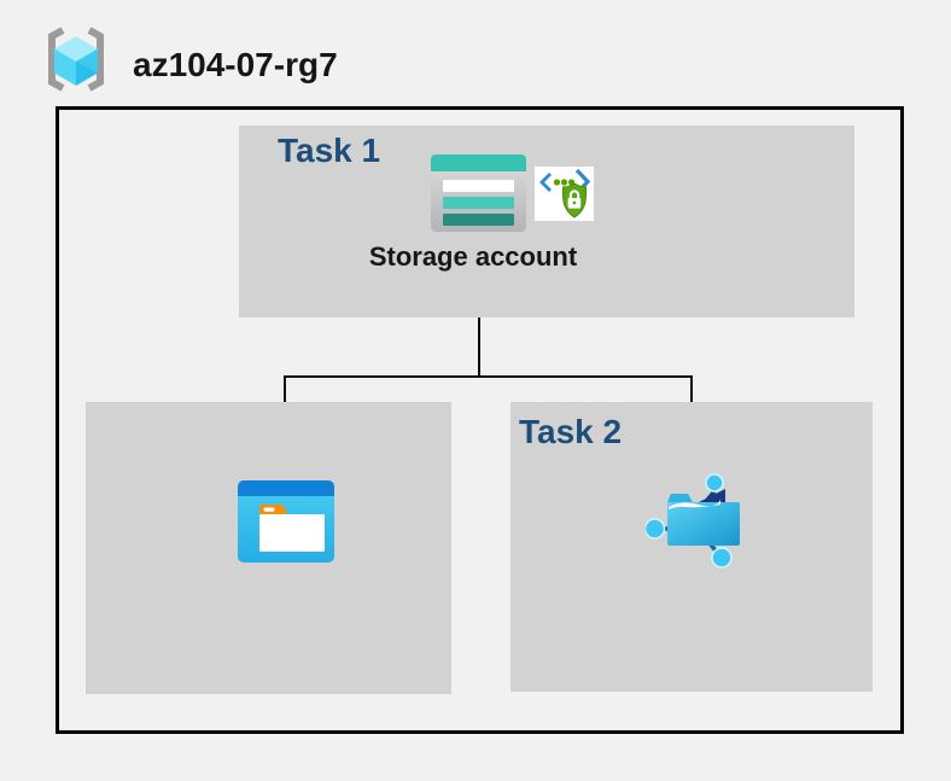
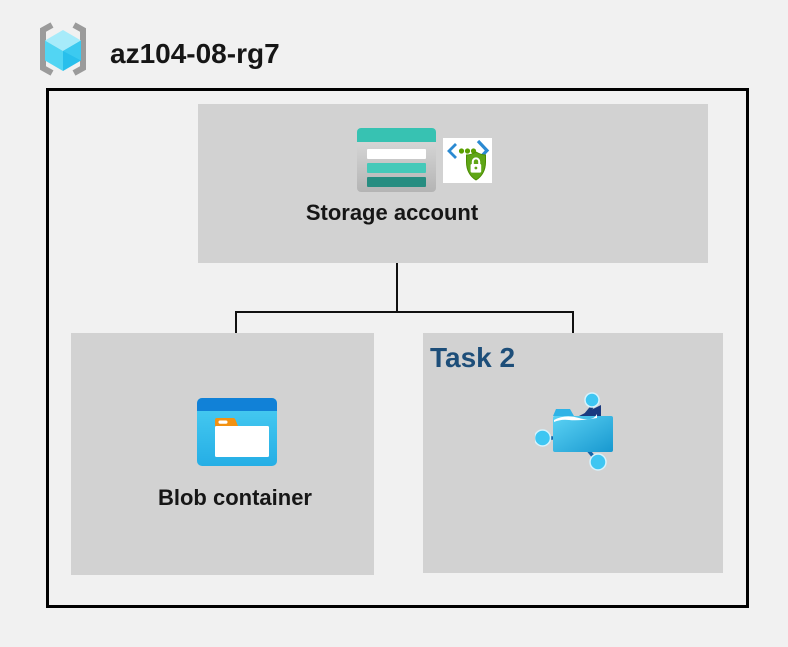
- az104-07-rg7
+ az104-08-rg7
- Task 1
  Storage account
+ Blob container
  Task 2
